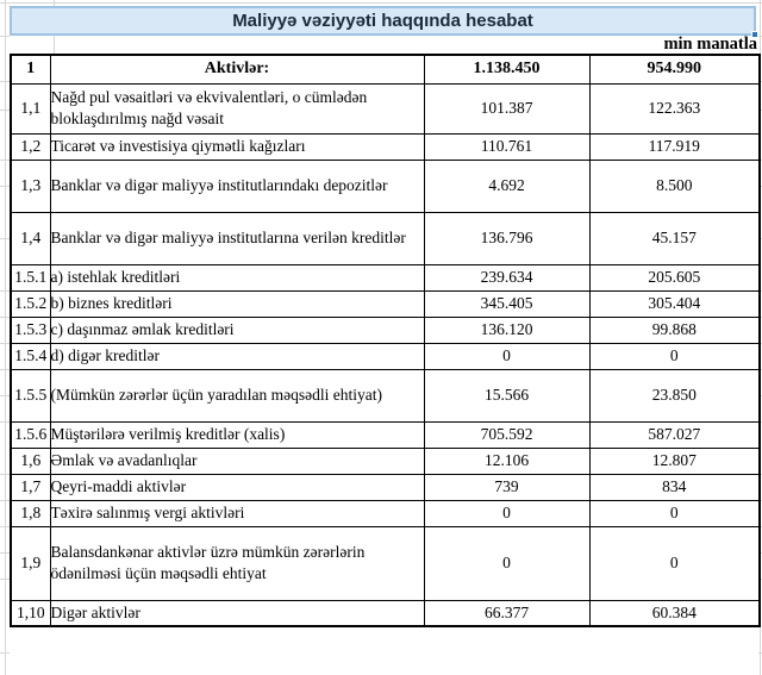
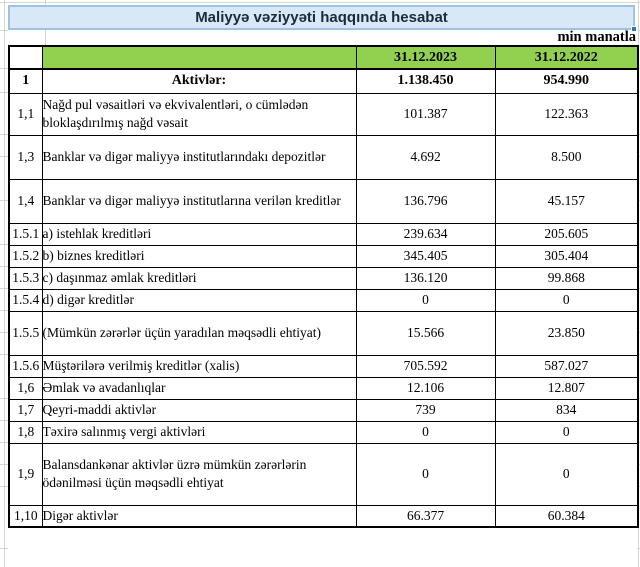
  Maliyyə vəziyyəti haqqında hesabat
  min manatla
+ 		31.12.2023	31.12.2022
  1	Aktivlər:	1.138.450	954.990
  1,1	Nağd pul vəsaitləri və ekvivalentləri, o cümlədən bloklaşdırılmış nağd vəsait	101.387	122.363
- 1,2	Ticarət və investisiya qiymətli kağızları	110.761	117.919
  1,3	Banklar və digər maliyyə institutlarındakı depozitlər	4.692	8.500
  1,4	Banklar və digər maliyyə institutlarına verilən kreditlər	136.796	45.157
  1.5.1	a) istehlak kreditləri	239.634	205.605
  1.5.2	b) biznes kreditləri	345.405	305.404
  1.5.3	c) daşınmaz əmlak kreditləri	136.120	99.868
  1.5.4	d) digər kreditlər	0	0
  1.5.5	(Mümkün zərərlər üçün yaradılan məqsədli ehtiyat)	15.566	23.850
  1.5.6	Müştərilərə verilmiş kreditlər (xalis)	705.592	587.027
  1,6	Əmlak və avadanlıqlar	12.106	12.807
  1,7	Qeyri-maddi aktivlər	739	834
  1,8	Təxirə salınmış vergi aktivləri	0	0
  1,9	Balansdankənar aktivlər üzrə mümkün zərərlərin ödənilməsi üçün məqsədli ehtiyat	0	0
  1,10	Digər aktivlər	66.377	60.384
